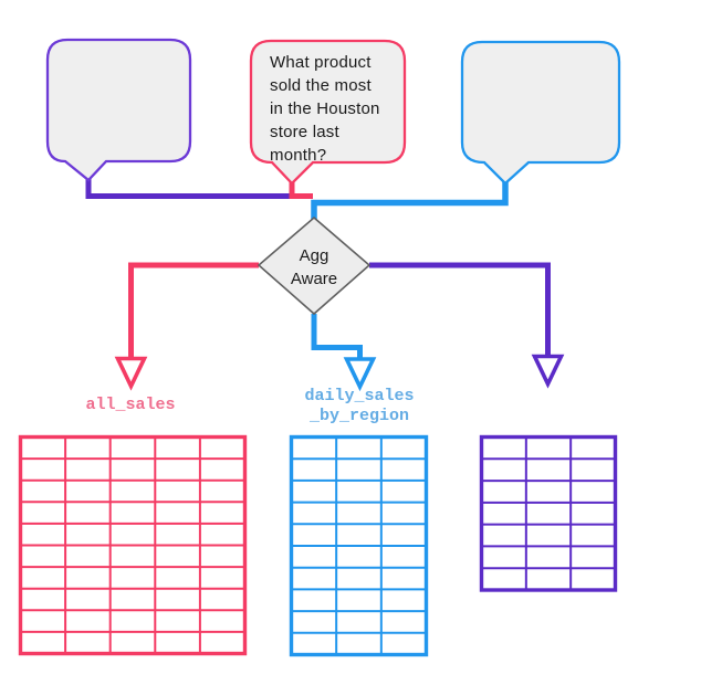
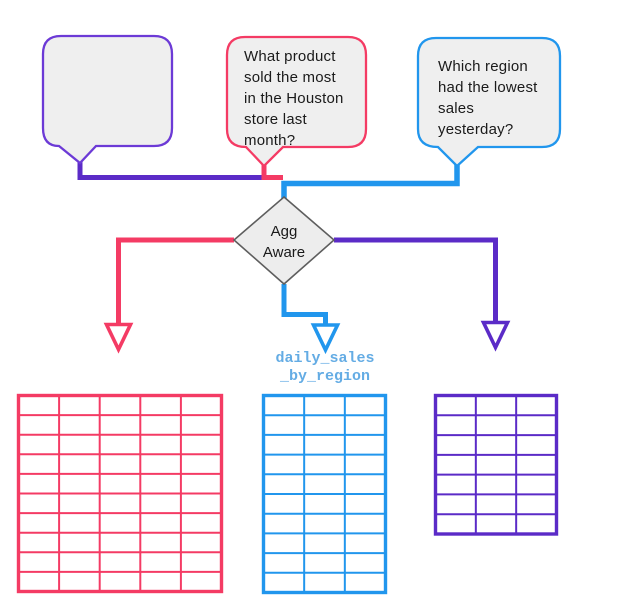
  What product
  sold the most
  in the Houston
  store last
  month?
+ Which region
+ had the lowest
+ sales
+ yesterday?
  Agg
  Aware
- all_sales
  daily_sales
  _by_region
